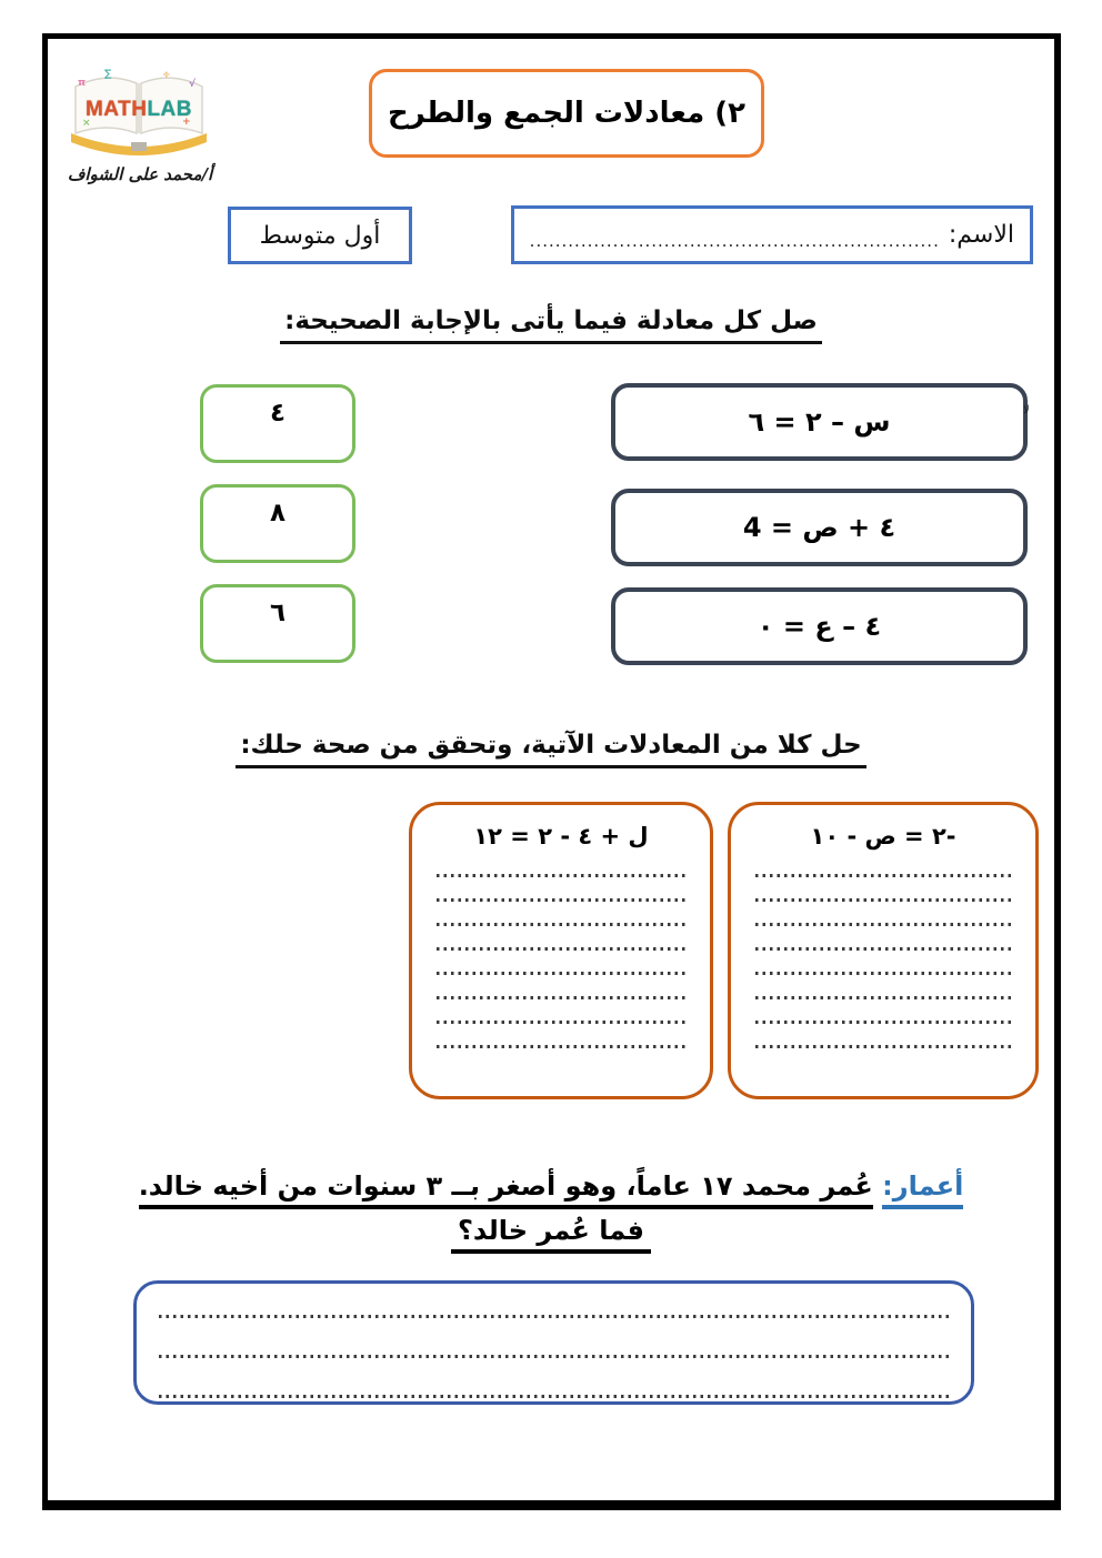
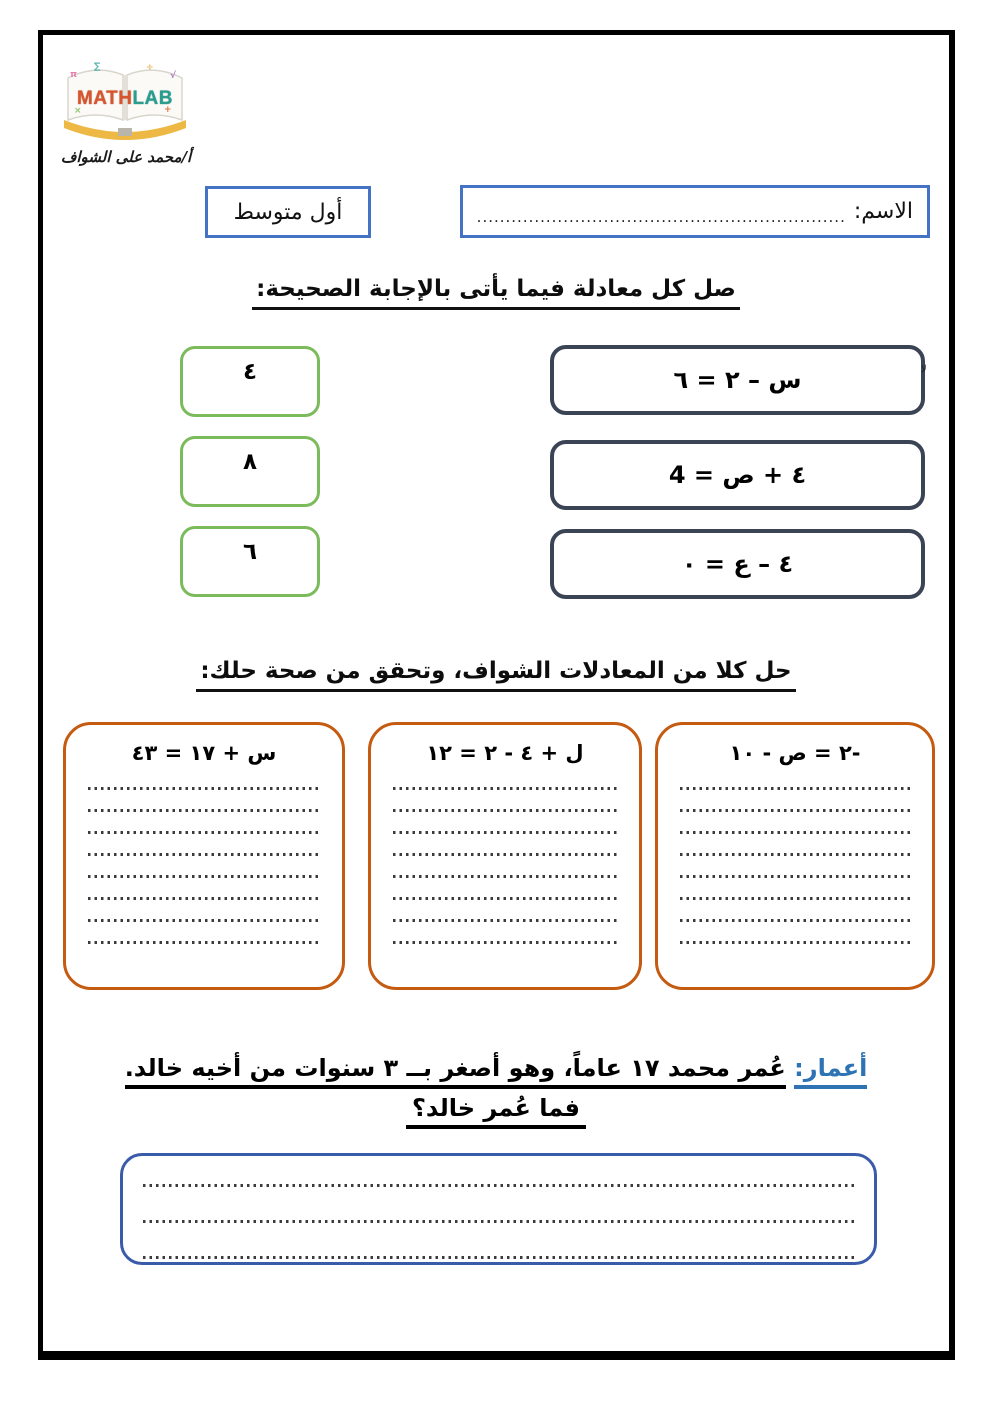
  π
  ∑
  ÷
  √
  ×
  +
  MATHLAB
  أ/محمد على الشواف
- ٢) معادلات الجمع والطرح
  أول متوسط
  الاسم:
  ................................................................
  صل كل معادلة فيما يأتى بالإجابة الصحيحة:
  ٤
  ٨
  ٦
  س – ٢ = ٦
  ٤ + ص = 4
  ٤ – ع = ٠
  لا
- حل كلا من المعادلات الآتية، وتحقق من صحة حلك:
+ حل كلا من المعادلات الشواف، وتحقق من صحة حلك:
  -٢ = ص - ١٠
  ل + ٤ - ٢ = ١٢
+ س + ١٧ = ٤٣
  أعمار: عُمر محمد ١٧ عاماً، وهو أصغر بــ ٣ سنوات من أخيه خالد.
  فما عُمر خالد؟
